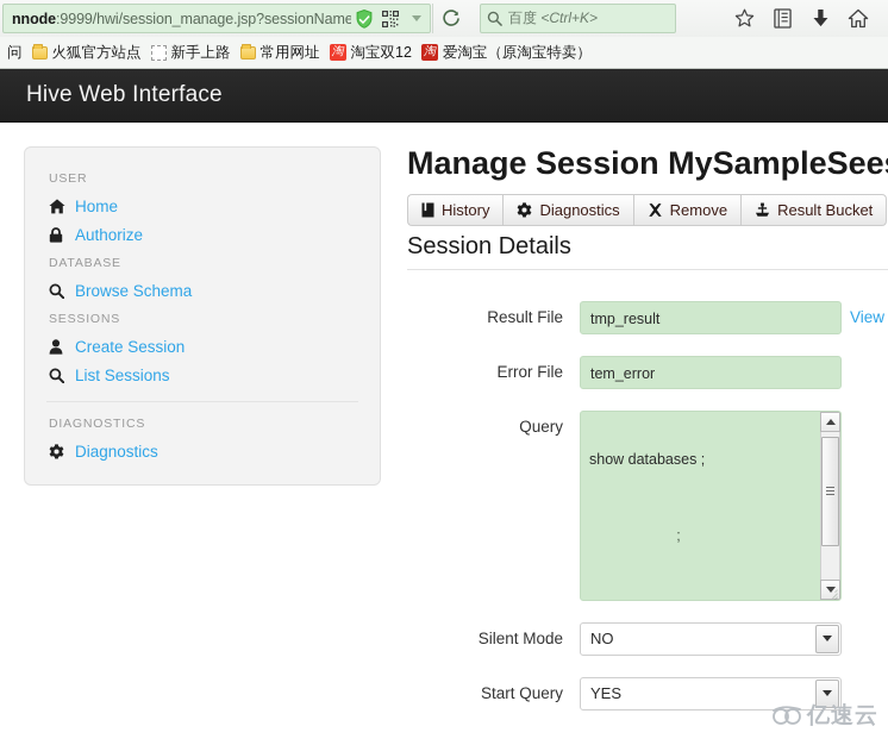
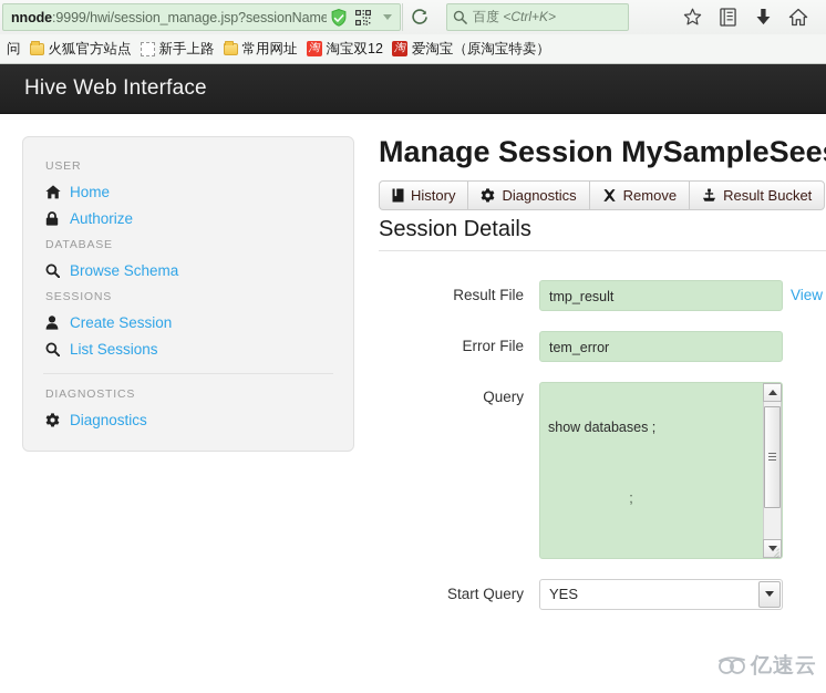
  nnode:9999/hwi/session_manage.jsp?sessionName
  百度 <Ctrl+K>
  问
  火狐官方站点
  新手上路
  常用网址
  淘
  淘宝双12
  淘
  爱淘宝（原淘宝特卖）
  Hive Web Interface
  USER
  Home
  Authorize
  DATABASE
  Browse Schema
  SESSIONS
  Create Session
  List Sessions
  DIAGNOSTICS
  Diagnostics
  Manage Session MySampleSee
  History
  Diagnostics
  Remove
  Result Bucket
  Session Details
  Result File
  tmp_result
  View
  Error File
  tem_error
  Query
  show databases ;
  ;
- Silent Mode
- NO
  Start Query
  YES
  亿速云
